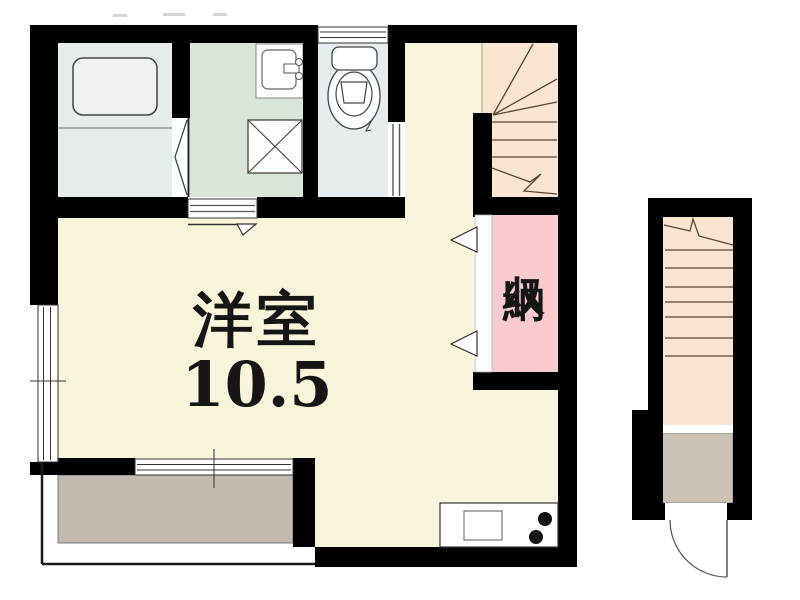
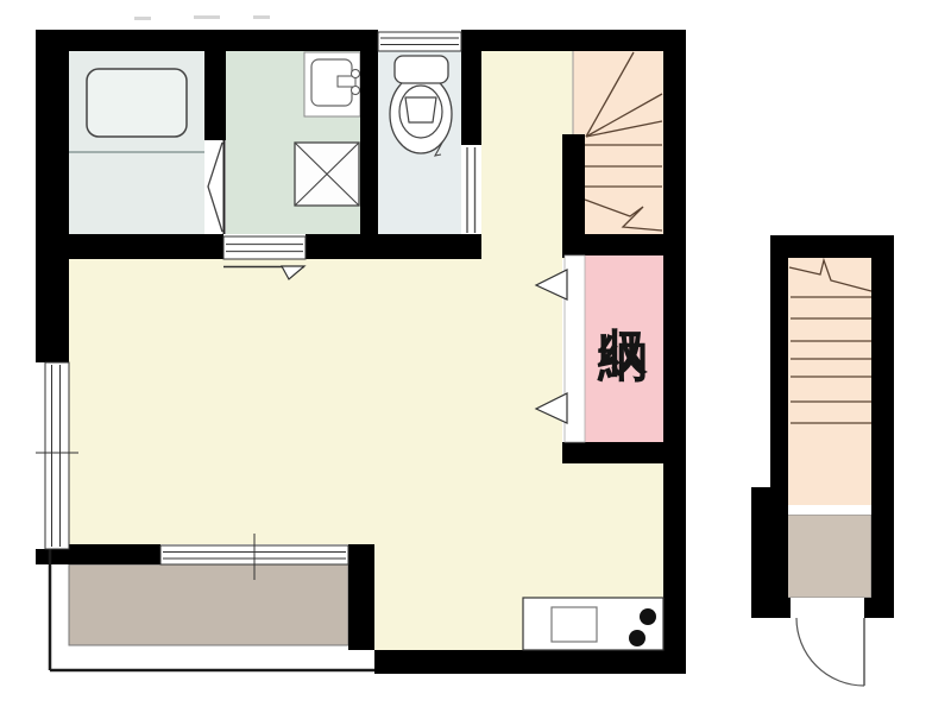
- 洋室
- 10.5
